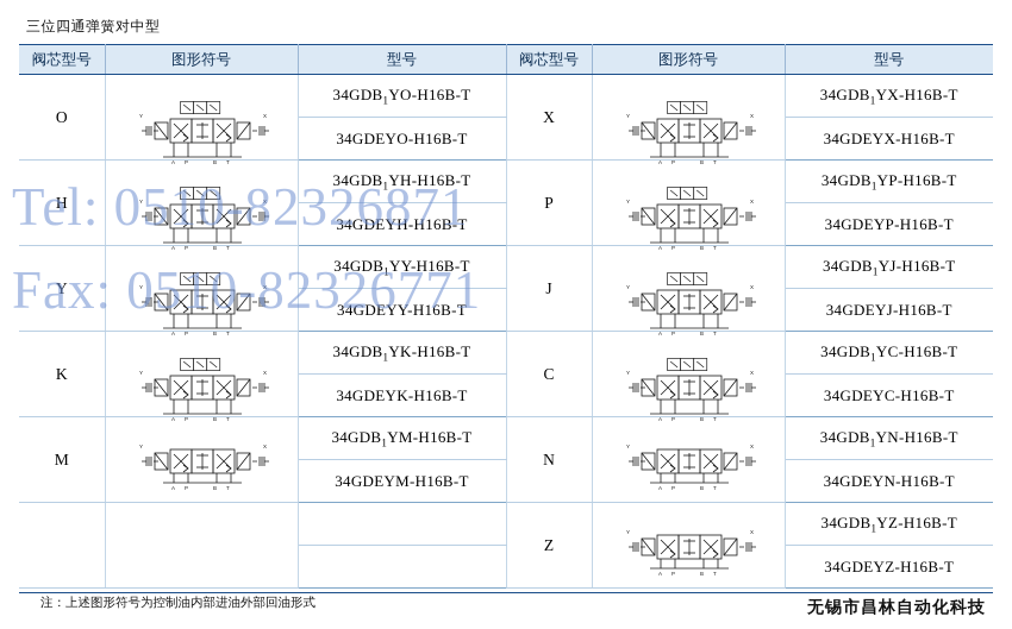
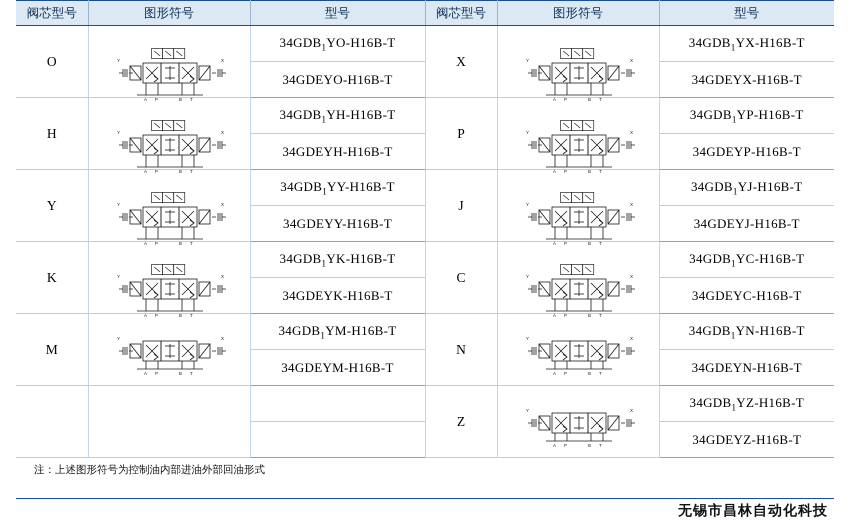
- 三位四通弹簧对中型
- Tel: 0510-82326871
- Fax: 0510-82326771
  阀芯型号	图形符号	型号	阀芯型号	图形符号	型号
  O		34GDB1YO-H16B-T	X		34GDB1YX-H16B-T
  34GDEYO-H16B-T	34GDEYX-H16B-T
  H		34GDB1YH-H16B-T	P		34GDB1YP-H16B-T
  34GDEYH-H16B-T	34GDEYP-H16B-T
  Y		34GDB1YY-H16B-T	J		34GDB1YJ-H16B-T
  34GDEYY-H16B-T	34GDEYJ-H16B-T
  K		34GDB1YK-H16B-T	C		34GDB1YC-H16B-T
  34GDEYK-H16B-T	34GDEYC-H16B-T
  M		34GDB1YM-H16B-T	N		34GDB1YN-H16B-T
  34GDEYM-H16B-T	34GDEYN-H16B-T
  			Z		34GDB1YZ-H16B-T
  	34GDEYZ-H16B-T
  注：上述图形符号为控制油内部进油外部回油形式
  无锡市昌林自动化科技
